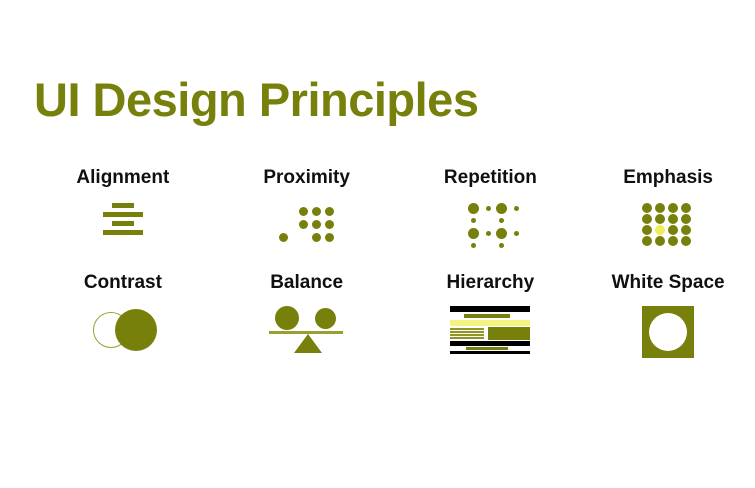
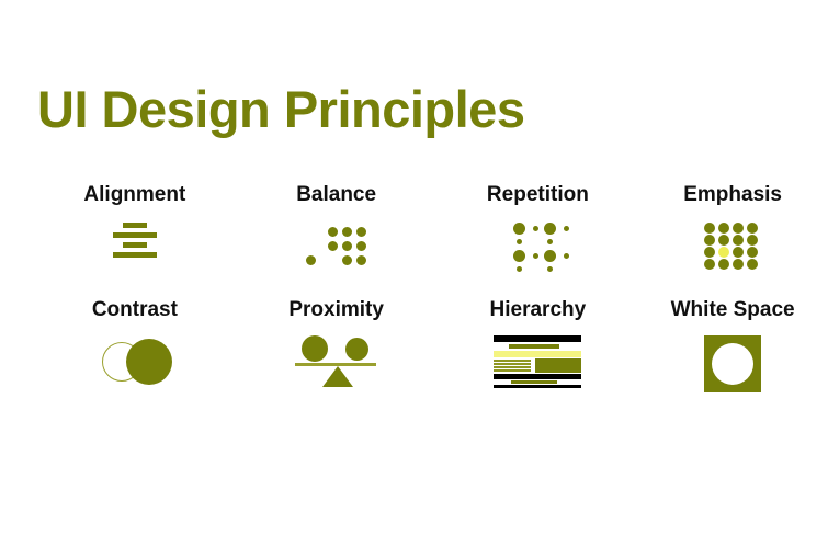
  UI Design Principles
  Alignment
- Proximity
+ Balance
  Repetition
  Emphasis
  Contrast
- Balance
+ Proximity
  Hierarchy
  White Space
